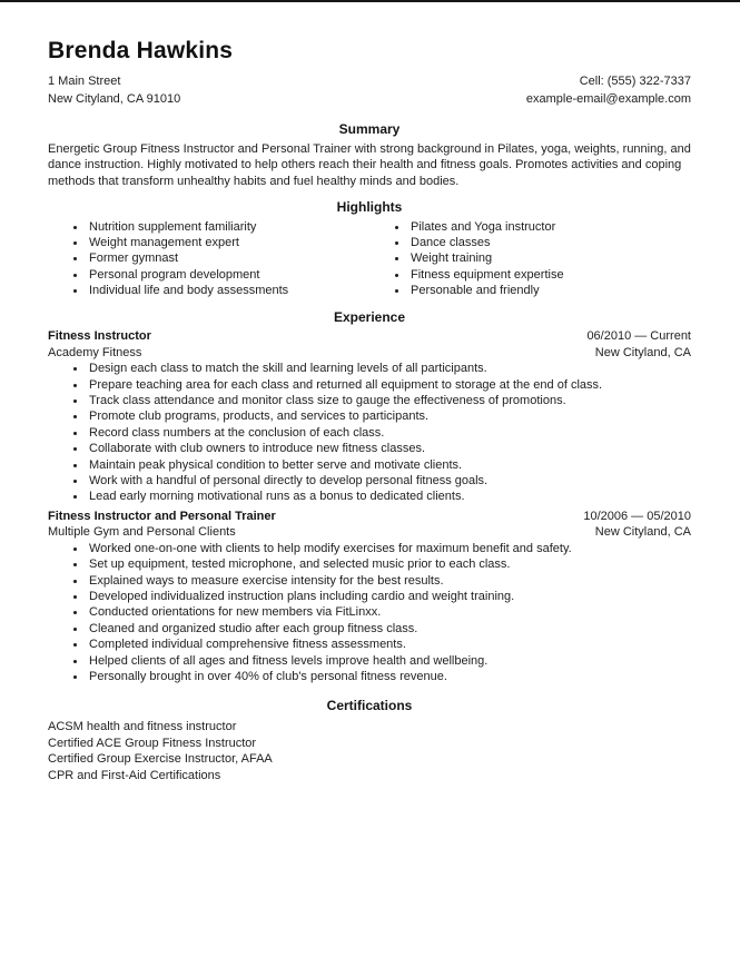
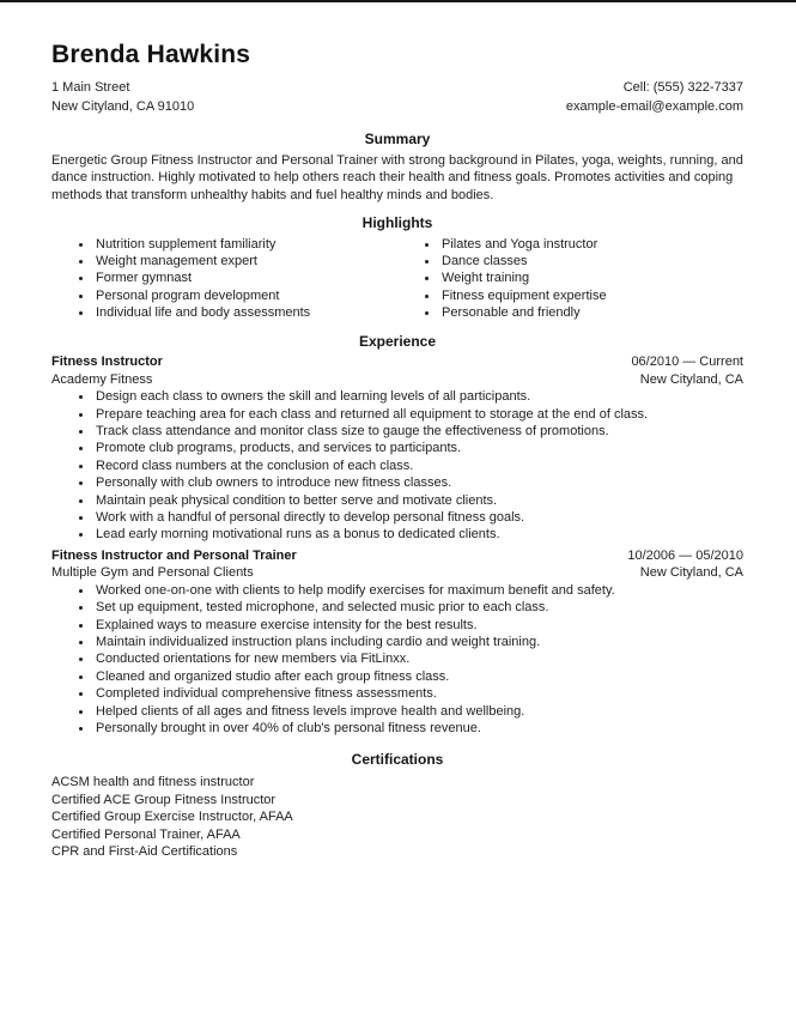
  Brenda Hawkins
  1 Main Street
  New Cityland, CA 91010
  Cell: (555) 322-7337
  example-email@example.com
  Summary
  Energetic Group Fitness Instructor and Personal Trainer with strong background in Pilates, yoga, weights, running, and dance instruction. Highly motivated to help others reach their health and fitness goals. Promotes activities and coping methods that transform unhealthy habits and fuel healthy minds and bodies.
  Highlights
  Nutrition supplement familiarity
  Weight management expert
  Former gymnast
  Personal program development
  Individual life and body assessments
  Pilates and Yoga instructor
  Dance classes
  Weight training
  Fitness equipment expertise
  Personable and friendly
  Experience
  Fitness Instructor
  06/2010 — Current
  Academy Fitness
  New Cityland, CA
- Design each class to match the skill and learning levels of all participants.
+ Design each class to owners the skill and learning levels of all participants.
  Prepare teaching area for each class and returned all equipment to storage at the end of class.
  Track class attendance and monitor class size to gauge the effectiveness of promotions.
  Promote club programs, products, and services to participants.
  Record class numbers at the conclusion of each class.
- Collaborate with club owners to introduce new fitness classes.
+ Personally with club owners to introduce new fitness classes.
  Maintain peak physical condition to better serve and motivate clients.
  Work with a handful of personal directly to develop personal fitness goals.
  Lead early morning motivational runs as a bonus to dedicated clients.
  Fitness Instructor and Personal Trainer
  10/2006 — 05/2010
  Multiple Gym and Personal Clients
  New Cityland, CA
  Worked one-on-one with clients to help modify exercises for maximum benefit and safety.
  Set up equipment, tested microphone, and selected music prior to each class.
  Explained ways to measure exercise intensity for the best results.
- Developed individualized instruction plans including cardio and weight training.
+ Maintain individualized instruction plans including cardio and weight training.
  Conducted orientations for new members via FitLinxx.
  Cleaned and organized studio after each group fitness class.
  Completed individual comprehensive fitness assessments.
  Helped clients of all ages and fitness levels improve health and wellbeing.
  Personally brought in over 40% of club's personal fitness revenue.
  Certifications
  ACSM health and fitness instructor
  Certified ACE Group Fitness Instructor
  Certified Group Exercise Instructor, AFAA
+ Certified Personal Trainer, AFAA
  CPR and First-Aid Certifications
